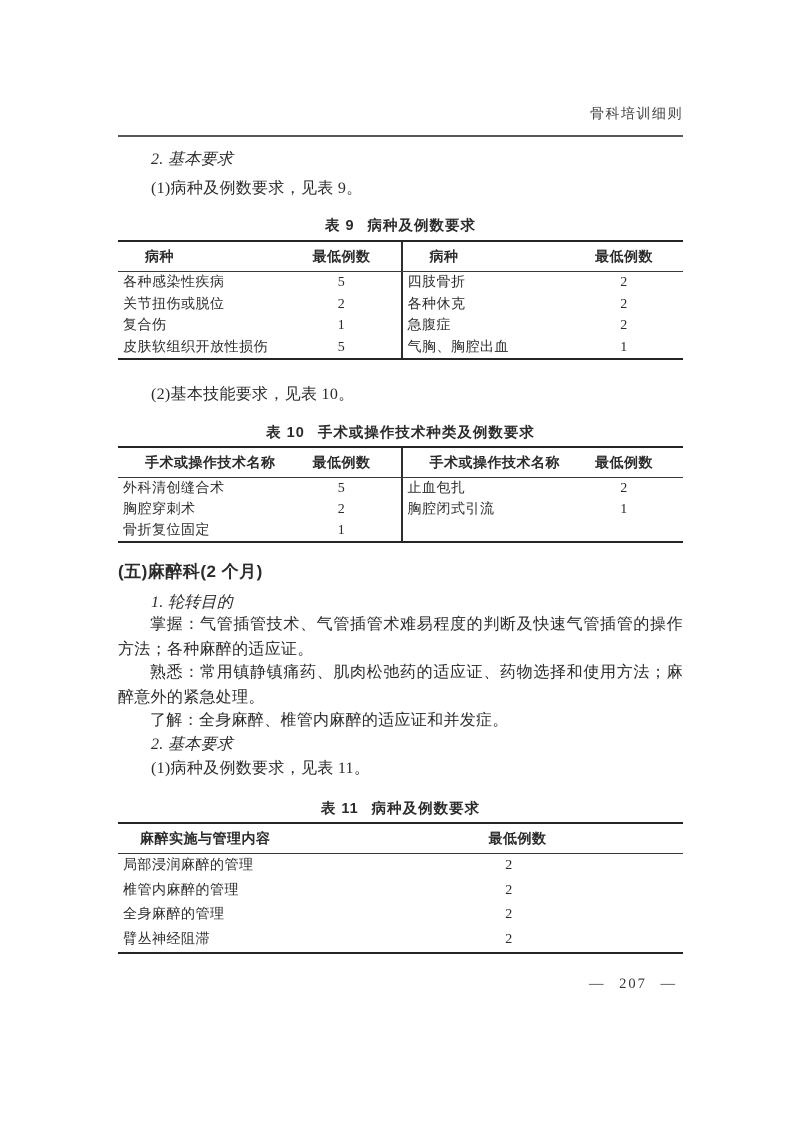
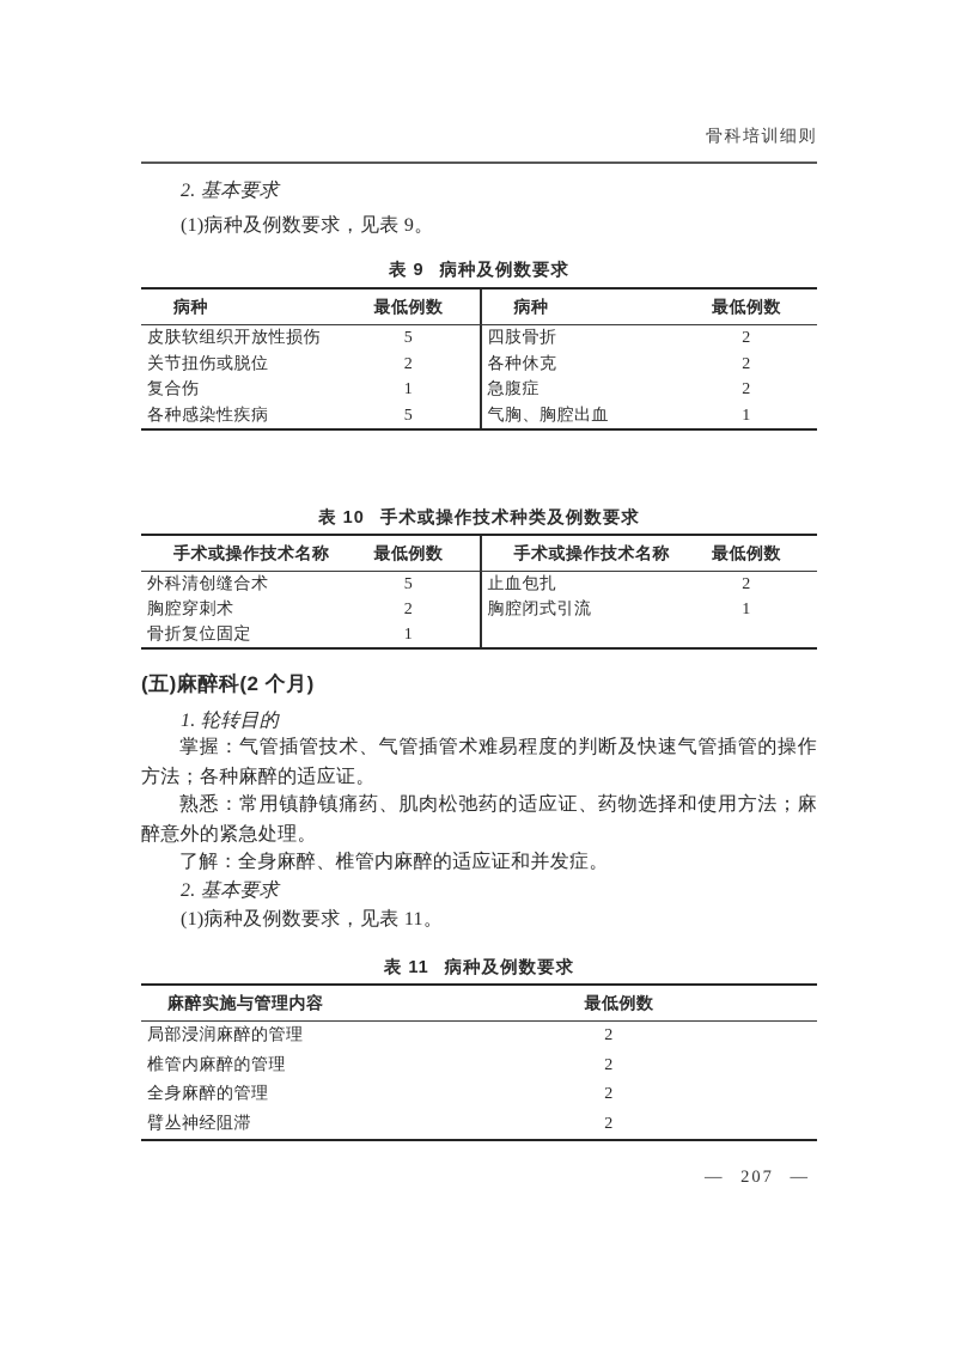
  骨科培训细则
  2. 基本要求
  (1)病种及例数要求，见表 9。
  表 9 病种及例数要求
  病种
  最低例数
  病种
  最低例数
- 各种感染性疾病
+ 皮肤软组织开放性损伤
  5
  四肢骨折
  2
  关节扭伤或脱位
  2
  各种休克
  2
  复合伤
  1
  急腹症
  2
- 皮肤软组织开放性损伤
+ 各种感染性疾病
  5
  气胸、胸腔出血
  1
- (2)基本技能要求，见表 10。
  表 10 手术或操作技术种类及例数要求
  手术或操作技术名称
  最低例数
  手术或操作技术名称
  最低例数
  外科清创缝合术
  5
  止血包扎
  2
  胸腔穿刺术
  2
  胸腔闭式引流
  1
  骨折复位固定
  1
  (五)麻醉科(2 个月)
  1. 轮转目的
  掌握：气管插管技术、气管插管术难易程度的判断及快速气管插管的操作方法；各种麻醉的适应证。
  熟悉：常用镇静镇痛药、肌肉松弛药的适应证、药物选择和使用方法；麻醉意外的紧急处理。
  了解：全身麻醉、椎管内麻醉的适应证和并发症。
  2. 基本要求
  (1)病种及例数要求，见表 11。
  表 11 病种及例数要求
  麻醉实施与管理内容
  最低例数
  局部浸润麻醉的管理
  2
  椎管内麻醉的管理
  2
  全身麻醉的管理
  2
  臂丛神经阻滞
  2
  — 207 —
